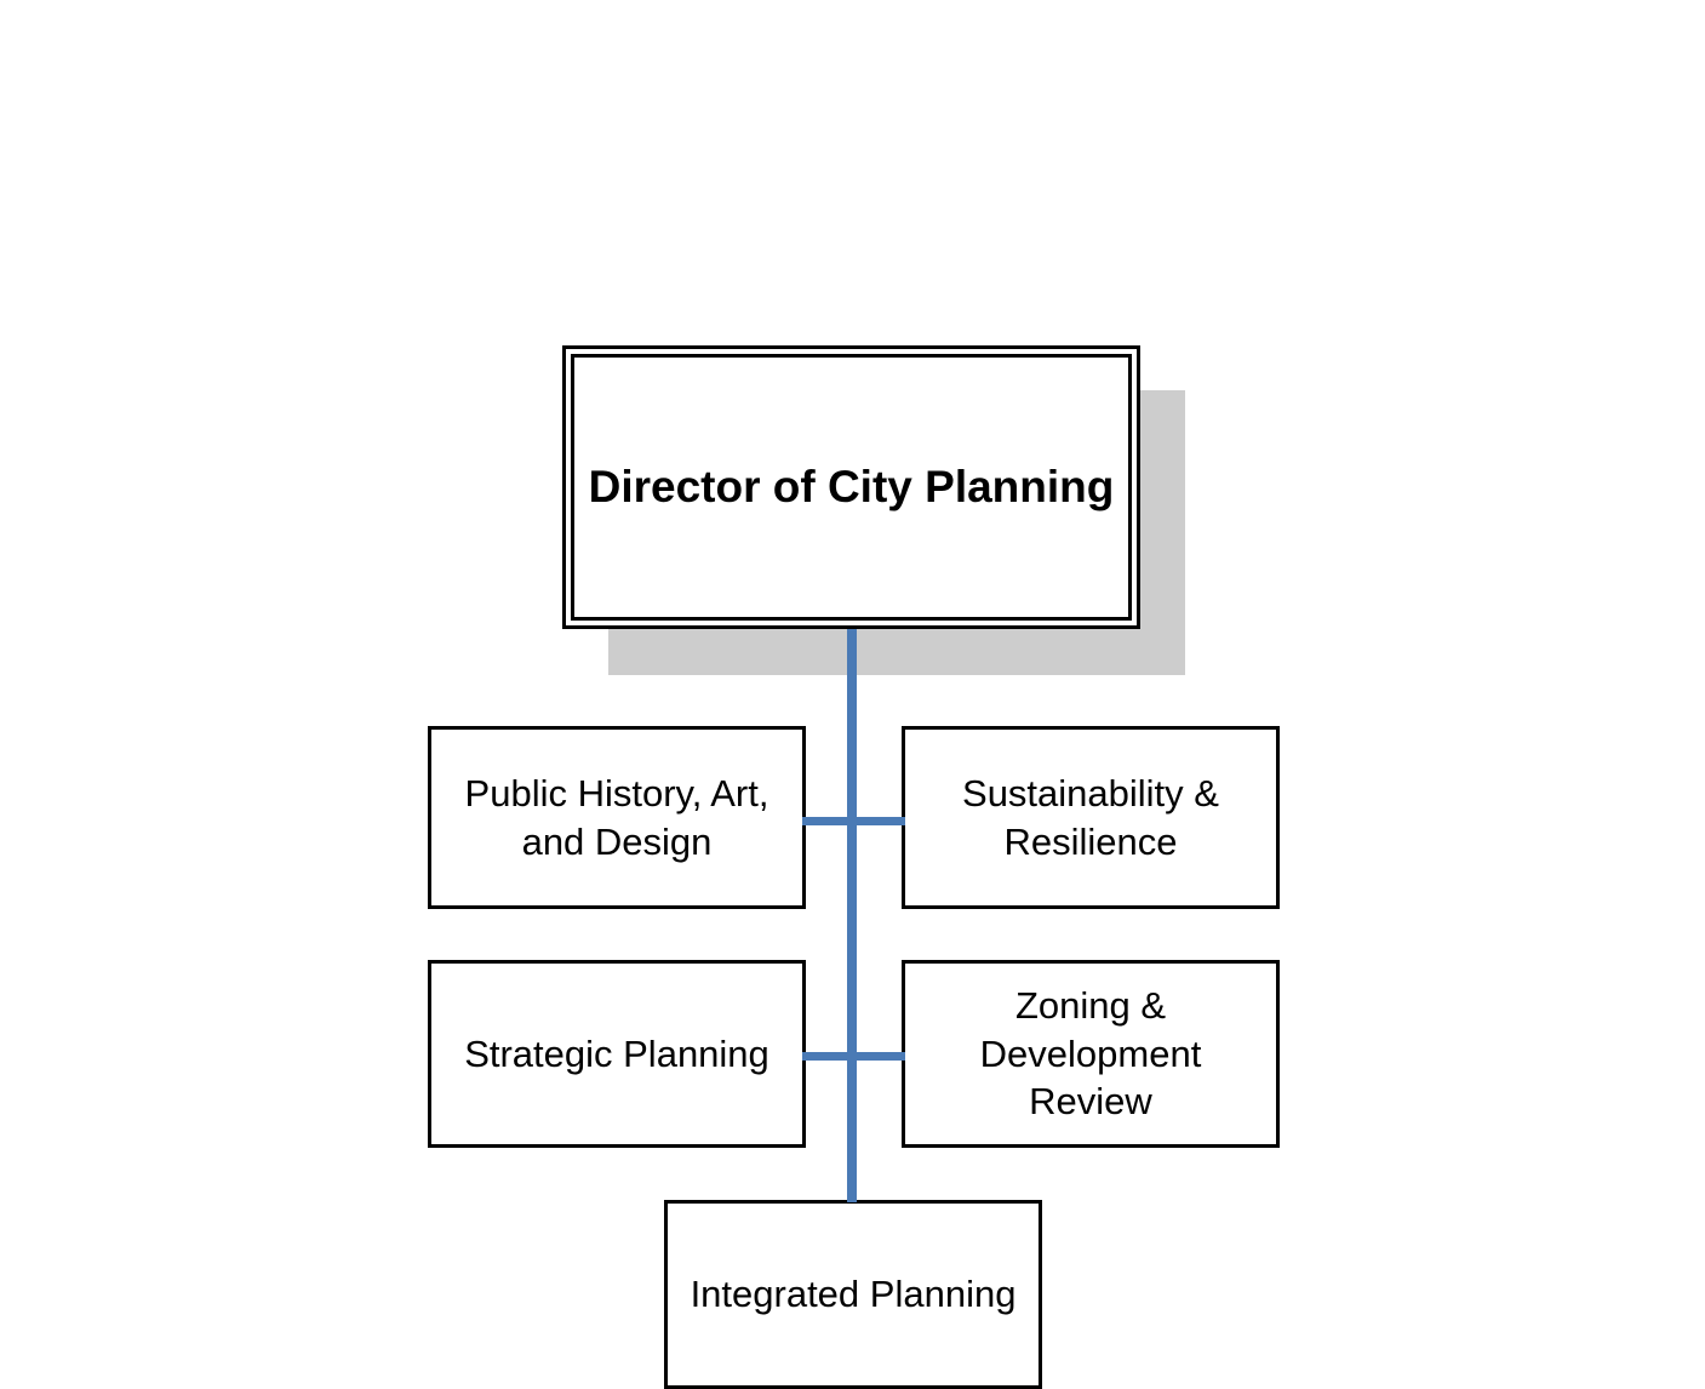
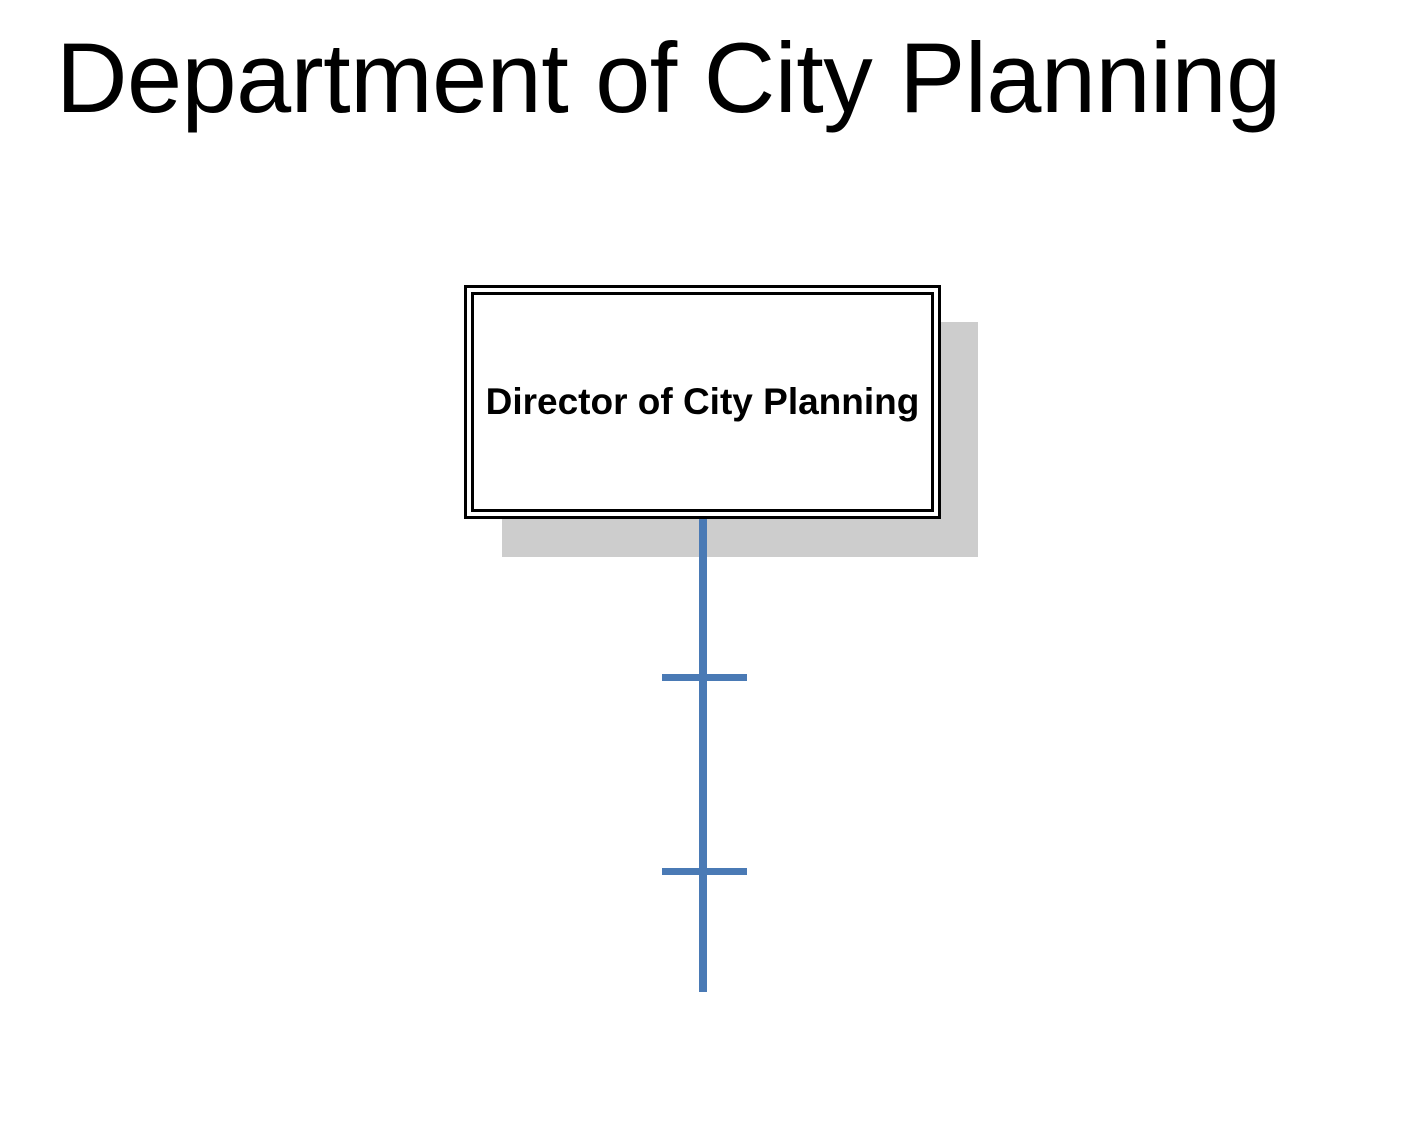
+ Department of City Planning
  Director of City Planning
- Public History, Art, and Design
- Sustainability & Resilience
- Strategic Planning
- Zoning & Development Review
- Integrated Planning
